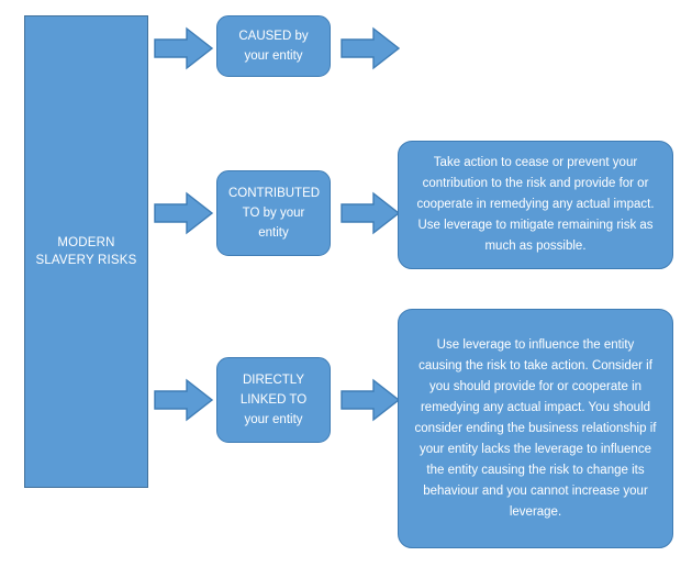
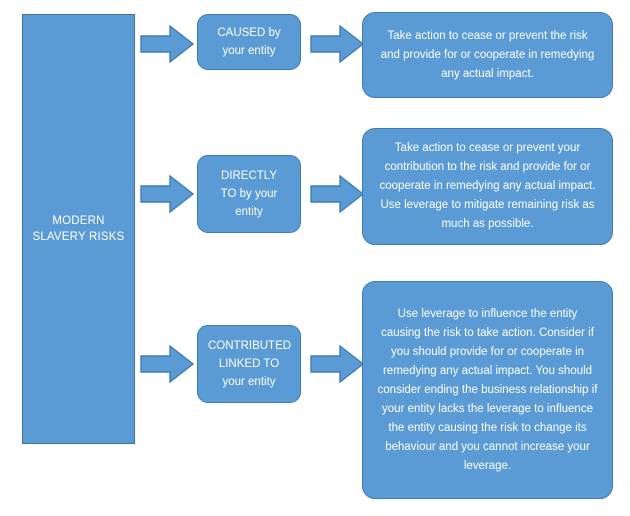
  MODERN
  SLAVERY RISKS
  CAUSED by
  your entity
+ Take action to cease or prevent the risk and provide for or cooperate in remedying any actual impact.
- CONTRIBUTED
+ DIRECTLY
  TO by your
  entity
  Take action to cease or prevent your contribution to the risk and provide for or cooperate in remedying any actual impact. Use leverage to mitigate remaining risk as much as possible.
- DIRECTLY
+ CONTRIBUTED
  LINKED TO
  your entity
  Use leverage to influence the entity causing the risk to take action. Consider if you should provide for or cooperate in remedying any actual impact. You should consider ending the business relationship if your entity lacks the leverage to influence the entity causing the risk to change its behaviour and you cannot increase your leverage.
